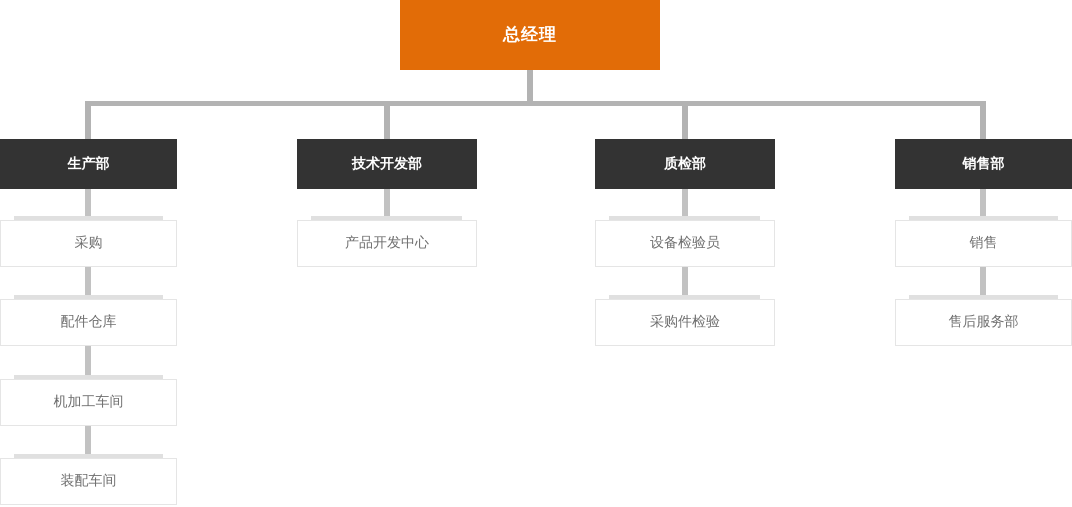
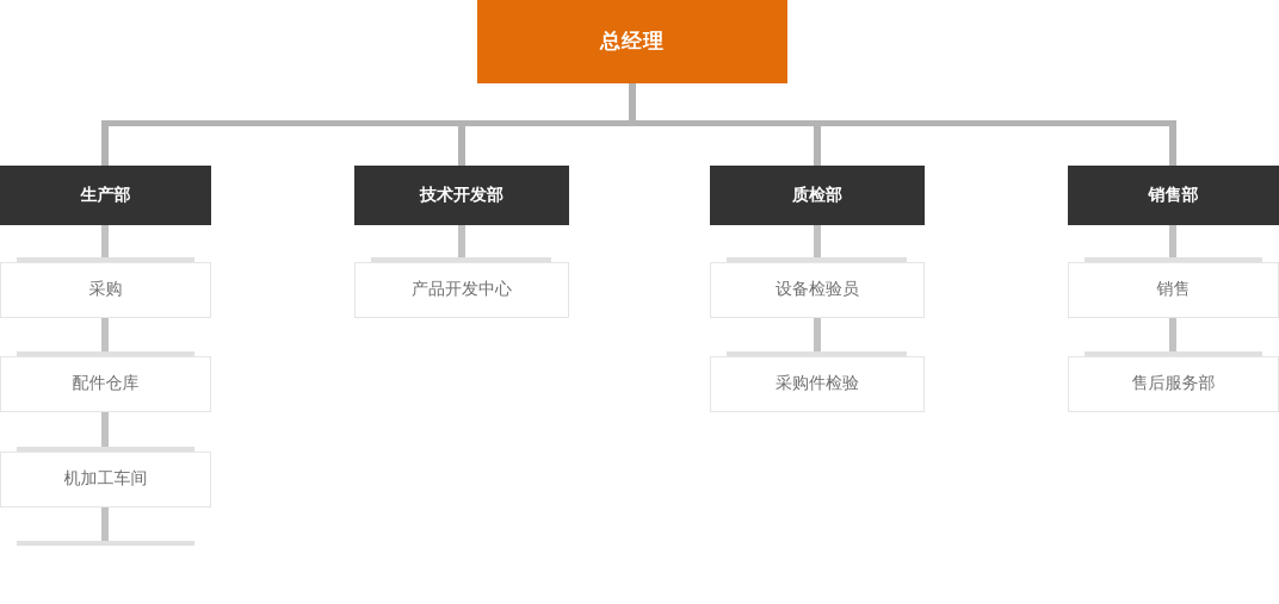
  总经理
  生产部
  技术开发部
  质检部
  销售部
  采购
  配件仓库
  机加工车间
- 装配车间
  产品开发中心
  设备检验员
  采购件检验
  销售
  售后服务部
